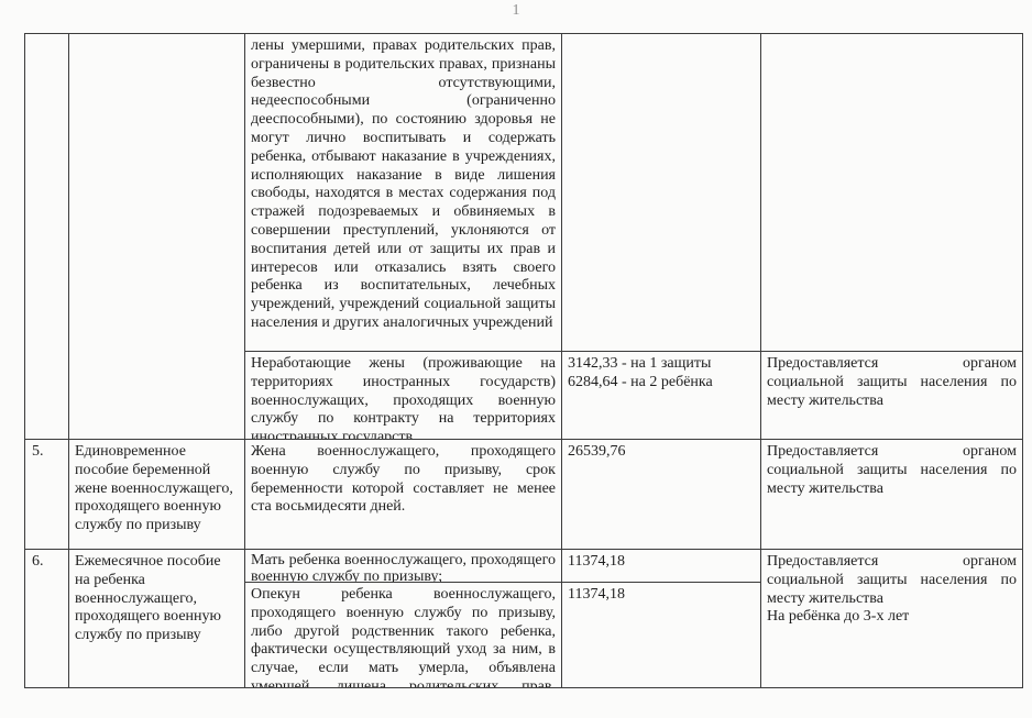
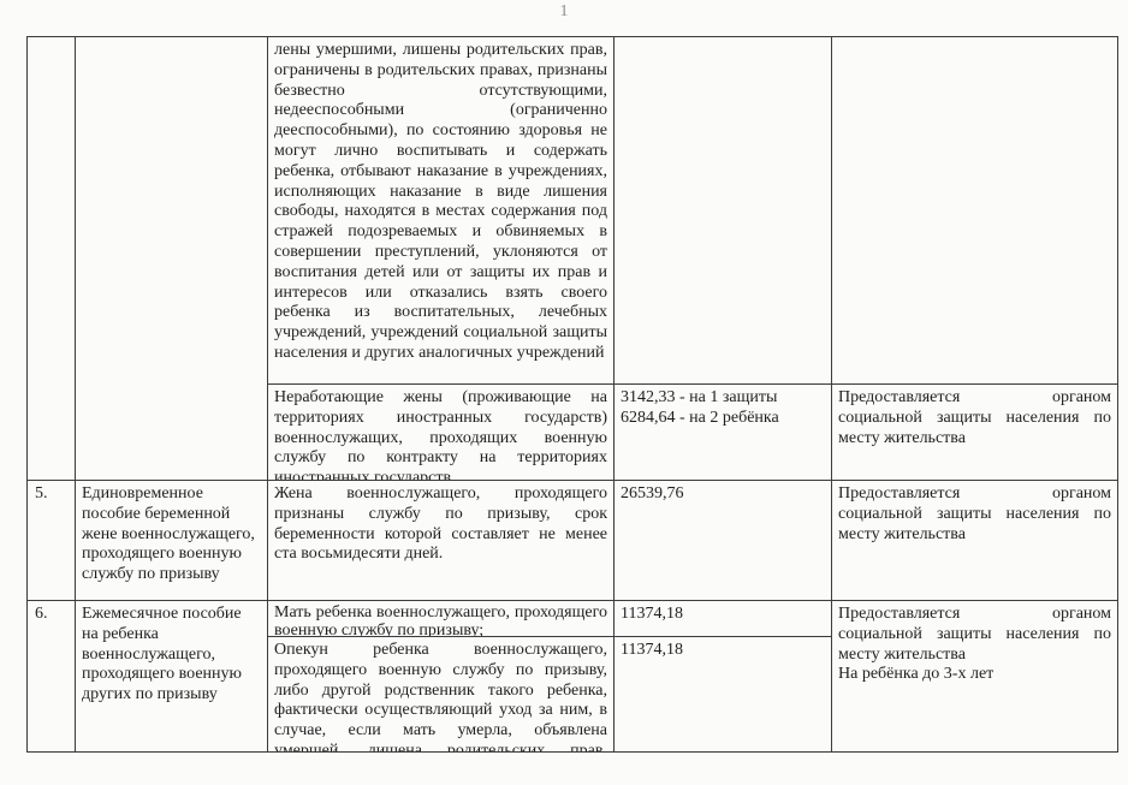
  1
- 		лены умершими, правах родительских прав, ограничены в родительских правах, признаны безвестно отсутствующими, недееспособными (ограниченно дееспособными), по состоянию здоровья не могут лично воспитывать и содержать ребенка, отбывают наказание в учреждениях, исполняющих наказание в виде лишения свободы, находятся в местах содержания под стражей подозреваемых и обвиняемых в совершении преступлений, уклоняются от воспитания детей или от защиты их прав и интересов или отказались взять своего ребенка из воспитательных, лечебных учреждений, учреждений социальной защиты населения и других аналогичных учреждений
+ 		лены умершими, лишены родительских прав, ограничены в родительских правах, признаны безвестно отсутствующими, недееспособными (ограниченно дееспособными), по состоянию здоровья не могут лично воспитывать и содержать ребенка, отбывают наказание в учреждениях, исполняющих наказание в виде лишения свободы, находятся в местах содержания под стражей подозреваемых и обвиняемых в совершении преступлений, уклоняются от воспитания детей или от защиты их прав и интересов или отказались взять своего ребенка из воспитательных, лечебных учреждений, учреждений социальной защиты населения и других аналогичных учреждений
  Неработающие жены (проживающие на территориях иностранных государств) военнослужащих, проходящих военную службу по контракту на территориях иностранных государств	3142,33 - на 1 защиты 6284,64 - на 2 ребёнка	Предоставляется органом социальной защиты населения по месту жительства
- 5.	Единовременное пособие беременной жене военнослужащего, проходящего военную службу по призыву	Жена военнослужащего, проходящего военную службу по призыву, срок беременности которой составляет не менее ста восьмидесяти дней.	26539,76	Предоставляется органом социальной защиты населения по месту жительства
+ 5.	Единовременное пособие беременной жене военнослужащего, проходящего военную службу по призыву	Жена военнослужащего, проходящего признаны службу по призыву, срок беременности которой составляет не менее ста восьмидесяти дней.	26539,76	Предоставляется органом социальной защиты населения по месту жительства
- 6.	Ежемесячное пособие на ребенка военнослужащего, проходящего военную службу по призыву	Мать ребенка военнослужащего, проходящего военную службу по призыву;	11374,18	Предоставляется органом социальной защиты населения по месту жительства На ребёнка до 3-х лет
+ 6.	Ежемесячное пособие на ребенка военнослужащего, проходящего военную других по призыву	Мать ребенка военнослужащего, проходящего военную службу по призыву;	11374,18	Предоставляется органом социальной защиты населения по месту жительства На ребёнка до 3-х лет
  Опекун ребенка военнослужащего, проходящего военную службу по призыву, либо другой родственник такого ребенка, фактически осуществляющий уход за ним, в случае, если мать умерла, объявлена умершей, лишена родительских прав,	11374,18
